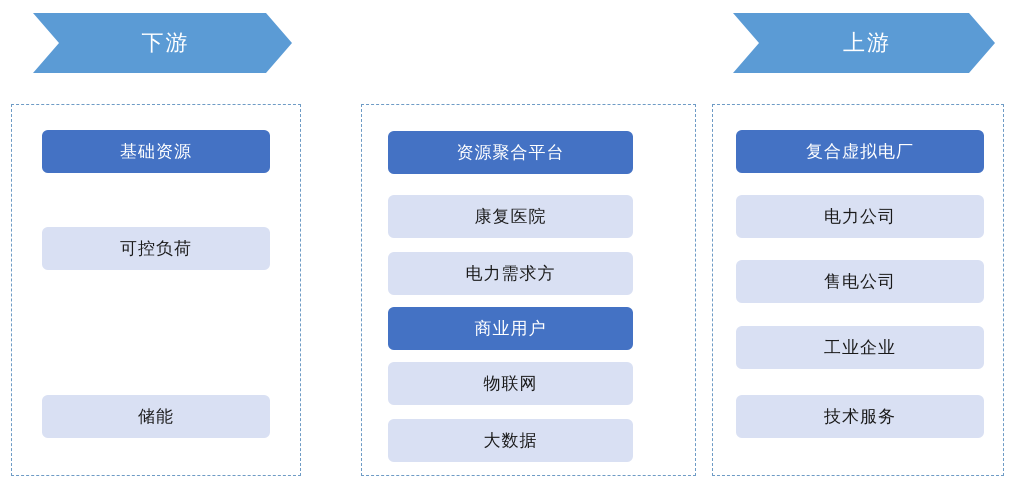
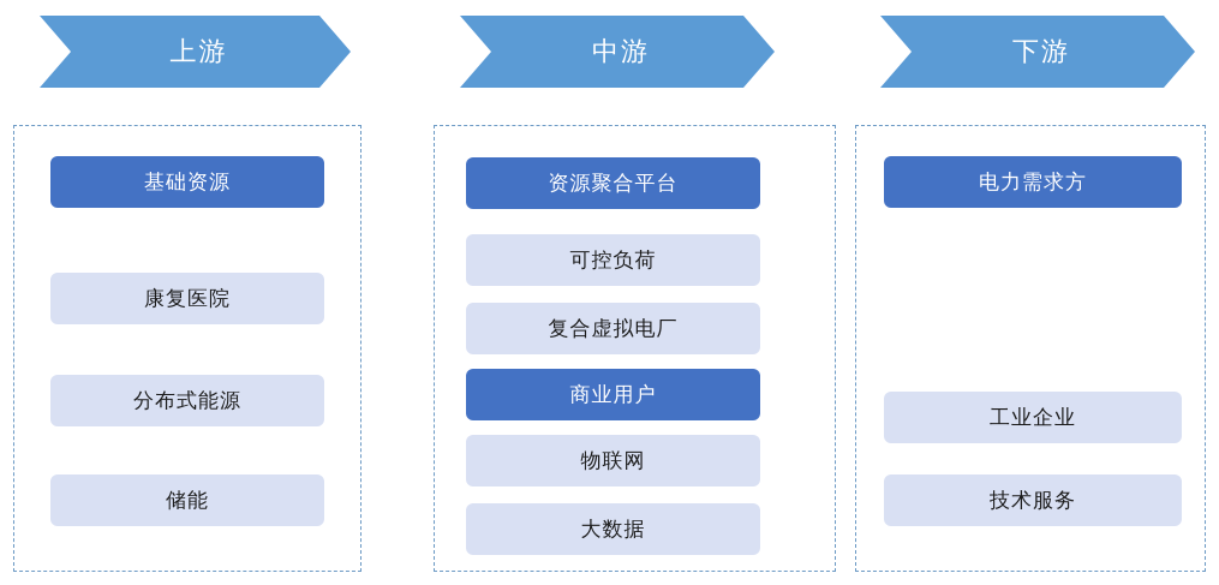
- 下游
+ 上游
  基础资源
- 可控负荷
+ 康复医院
+ 分布式能源
  储能
+ 中游
  资源聚合平台
- 康复医院
+ 可控负荷
- 电力需求方
+ 复合虚拟电厂
  商业用户
  物联网
  大数据
- 上游
+ 下游
- 复合虚拟电厂
+ 电力需求方
- 电力公司
- 售电公司
  工业企业
  技术服务
